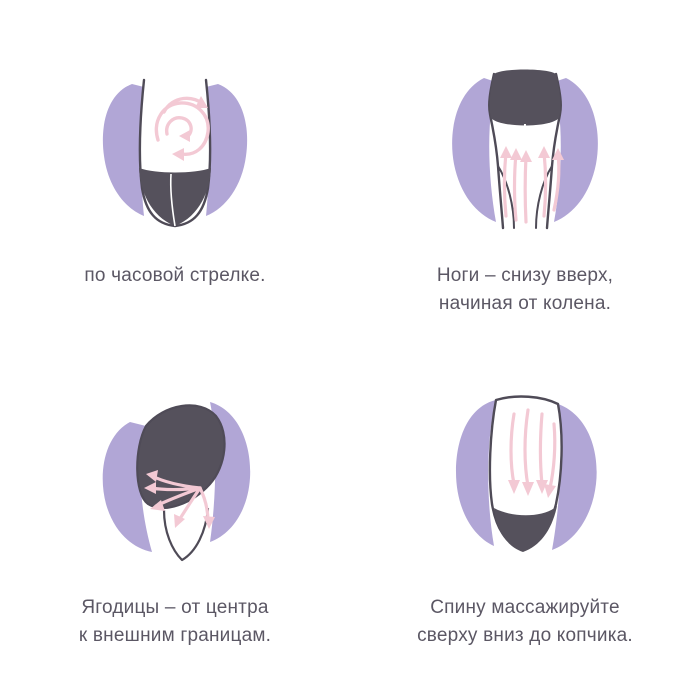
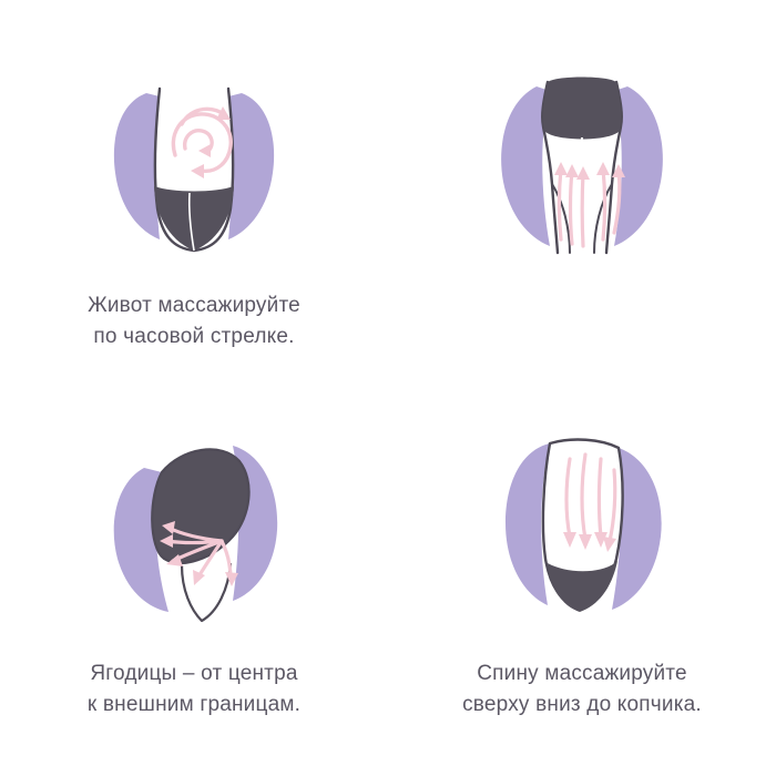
+ Живот массажируйте
  по часовой стрелке.
- Ноги – снизу вверх,
- начиная от колена.
  Ягодицы – от центра
  к внешним границам.
  Спину массажируйте
  сверху вниз до копчика.
